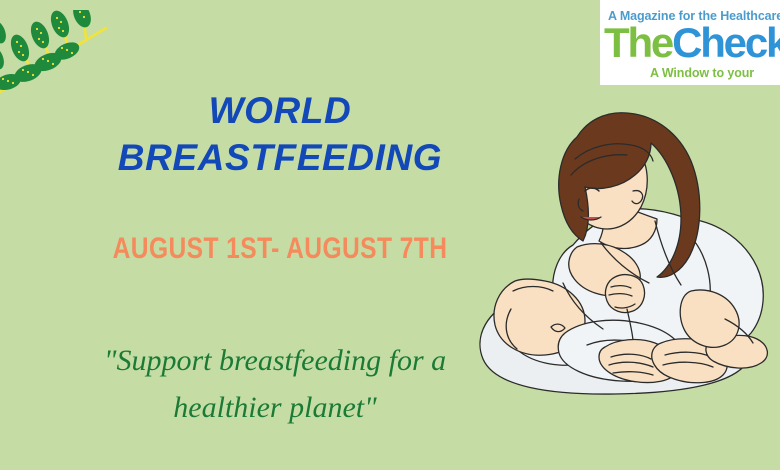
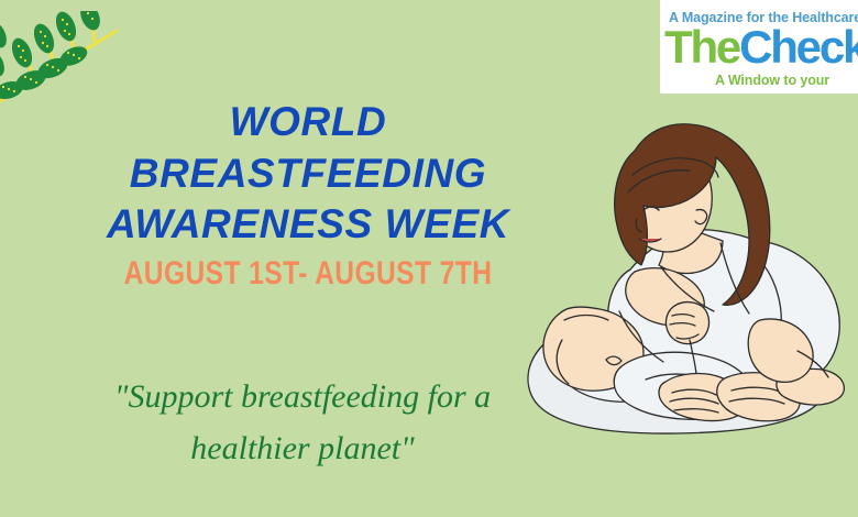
  A Magazine for the Healthcar
  TheCheck
  A Window to your
  WORLD
  BREASTFEEDING
+ AWARENESS WEEK
  AUGUST 1ST- AUGUST 7TH
  "Support breastfeeding for a
  healthier planet"
